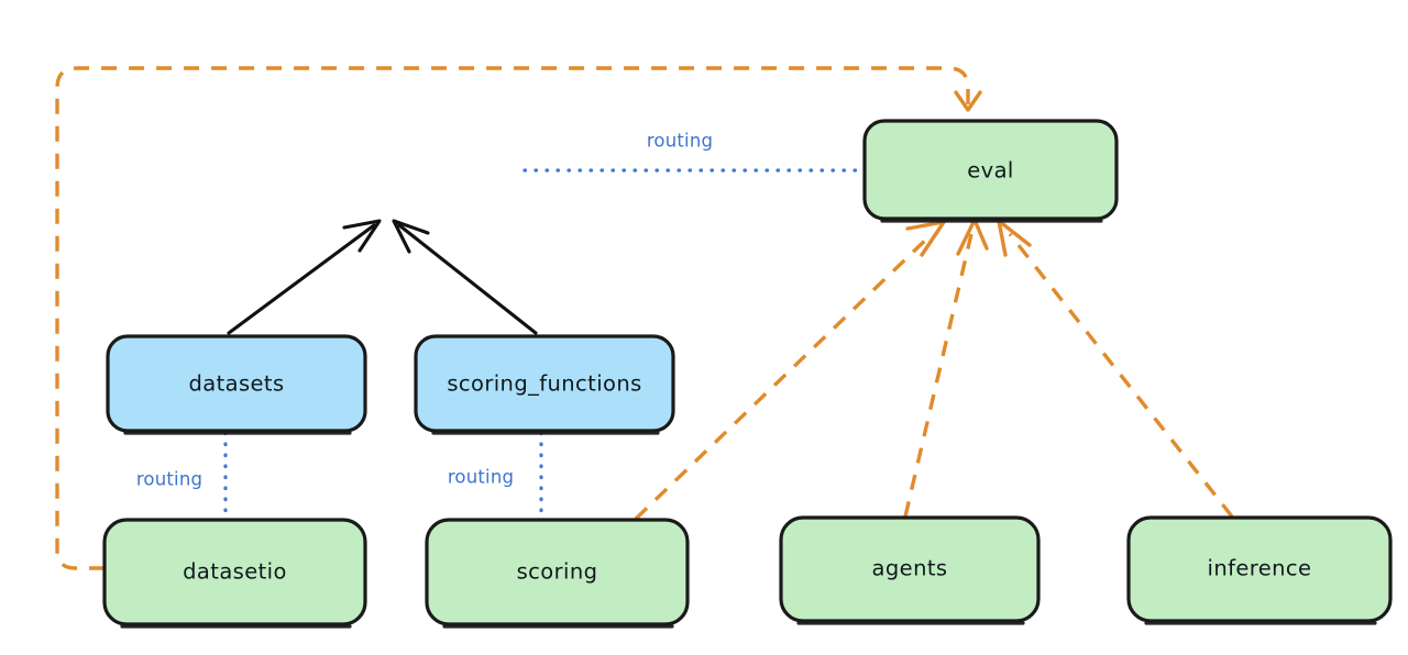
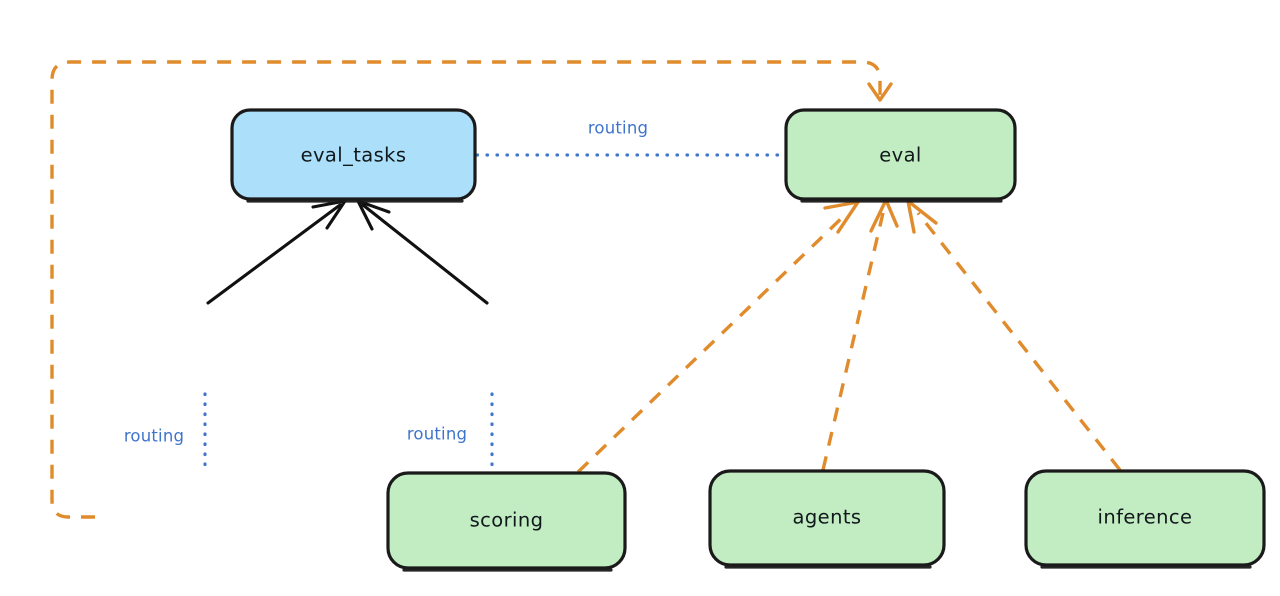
  routing
  routing
  routing
+ eval_tasks
  eval
- datasets
- scoring_functions
- datasetio
  scoring
  agents
  inference
